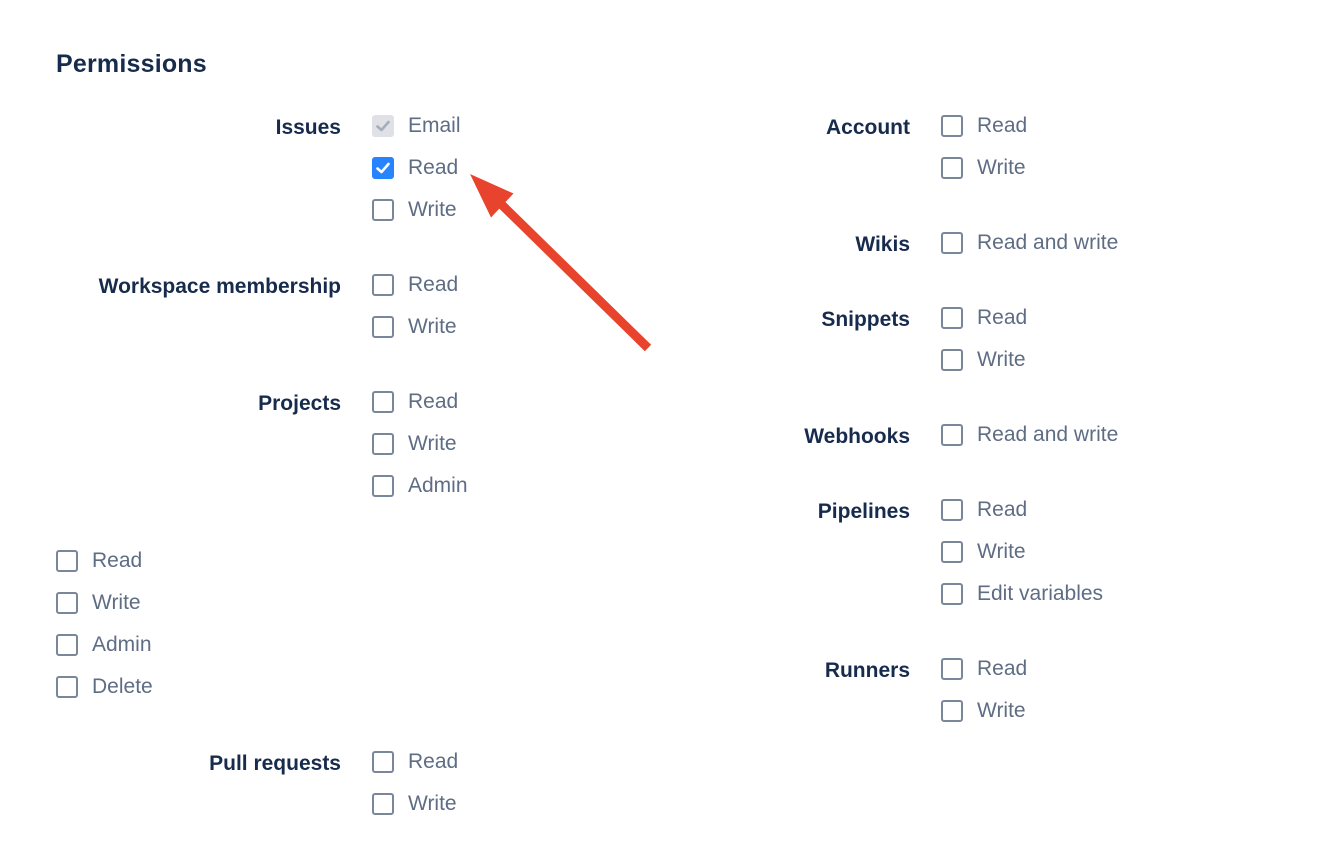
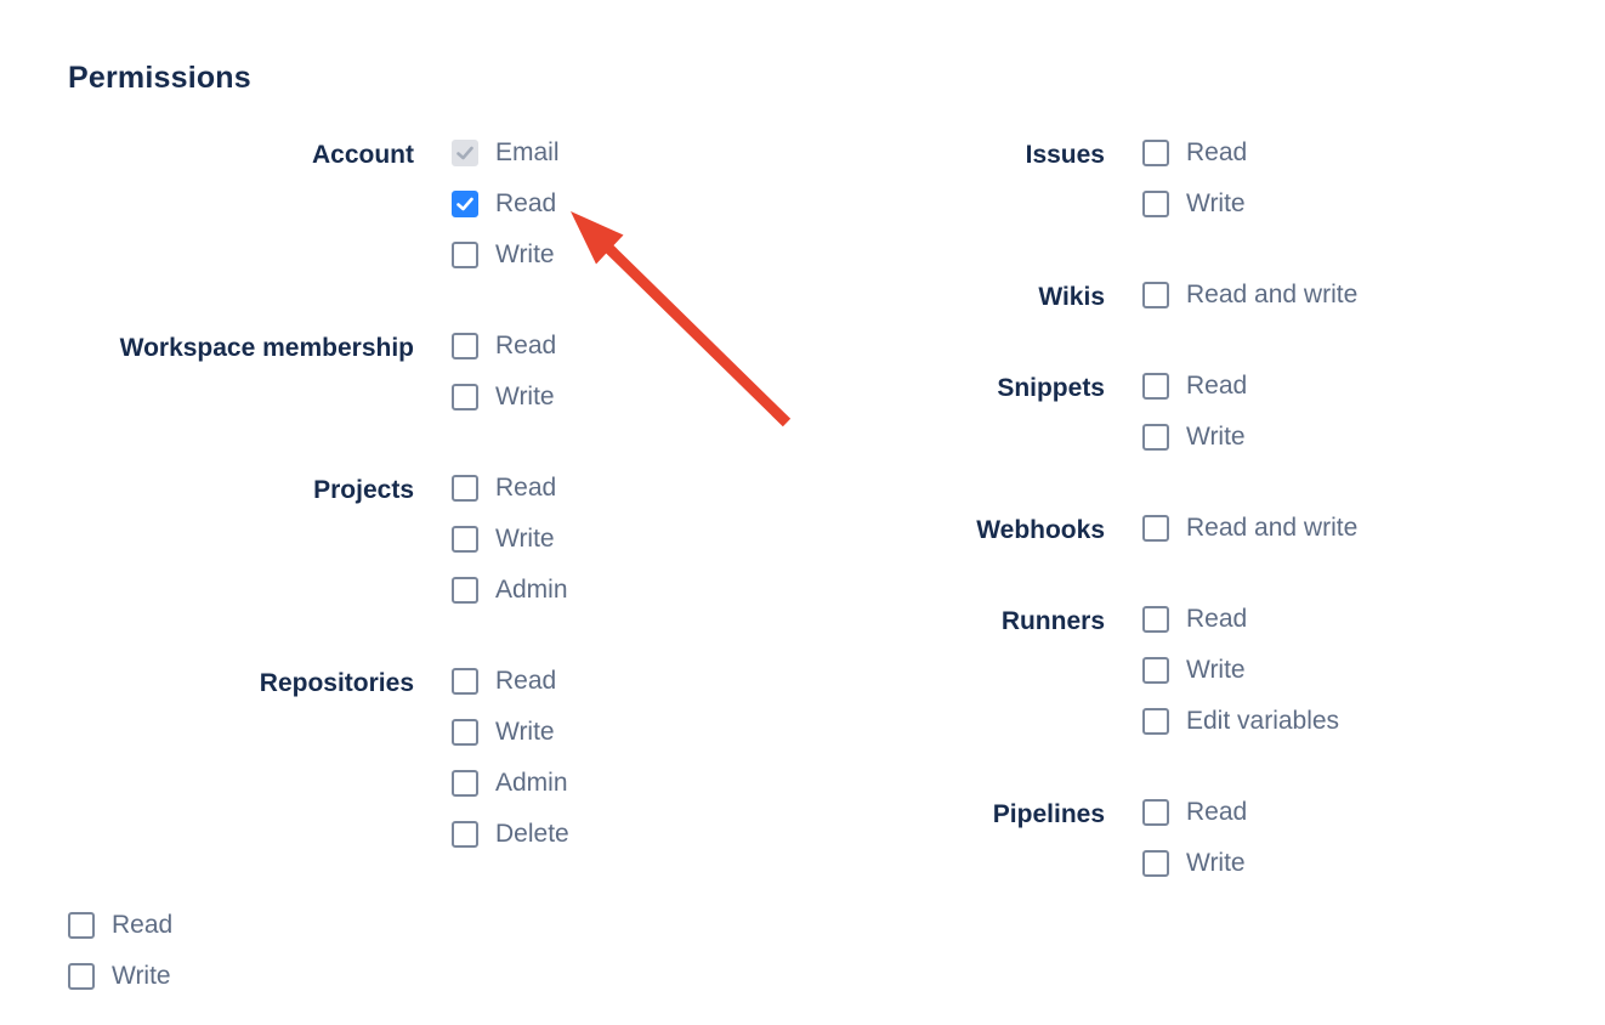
  Permissions
- Issues
+ Account
  Email
  Read
  Write
  Workspace membership
  Read
  Write
  Projects
  Read
  Write
  Admin
+ Repositories
  Read
  Write
  Admin
  Delete
- Pull requests
  Read
  Write
- Account
+ Issues
  Read
  Write
  Wikis
  Read and write
  Snippets
  Read
  Write
  Webhooks
  Read and write
- Pipelines
+ Runners
  Read
  Write
  Edit variables
- Runners
+ Pipelines
  Read
  Write
